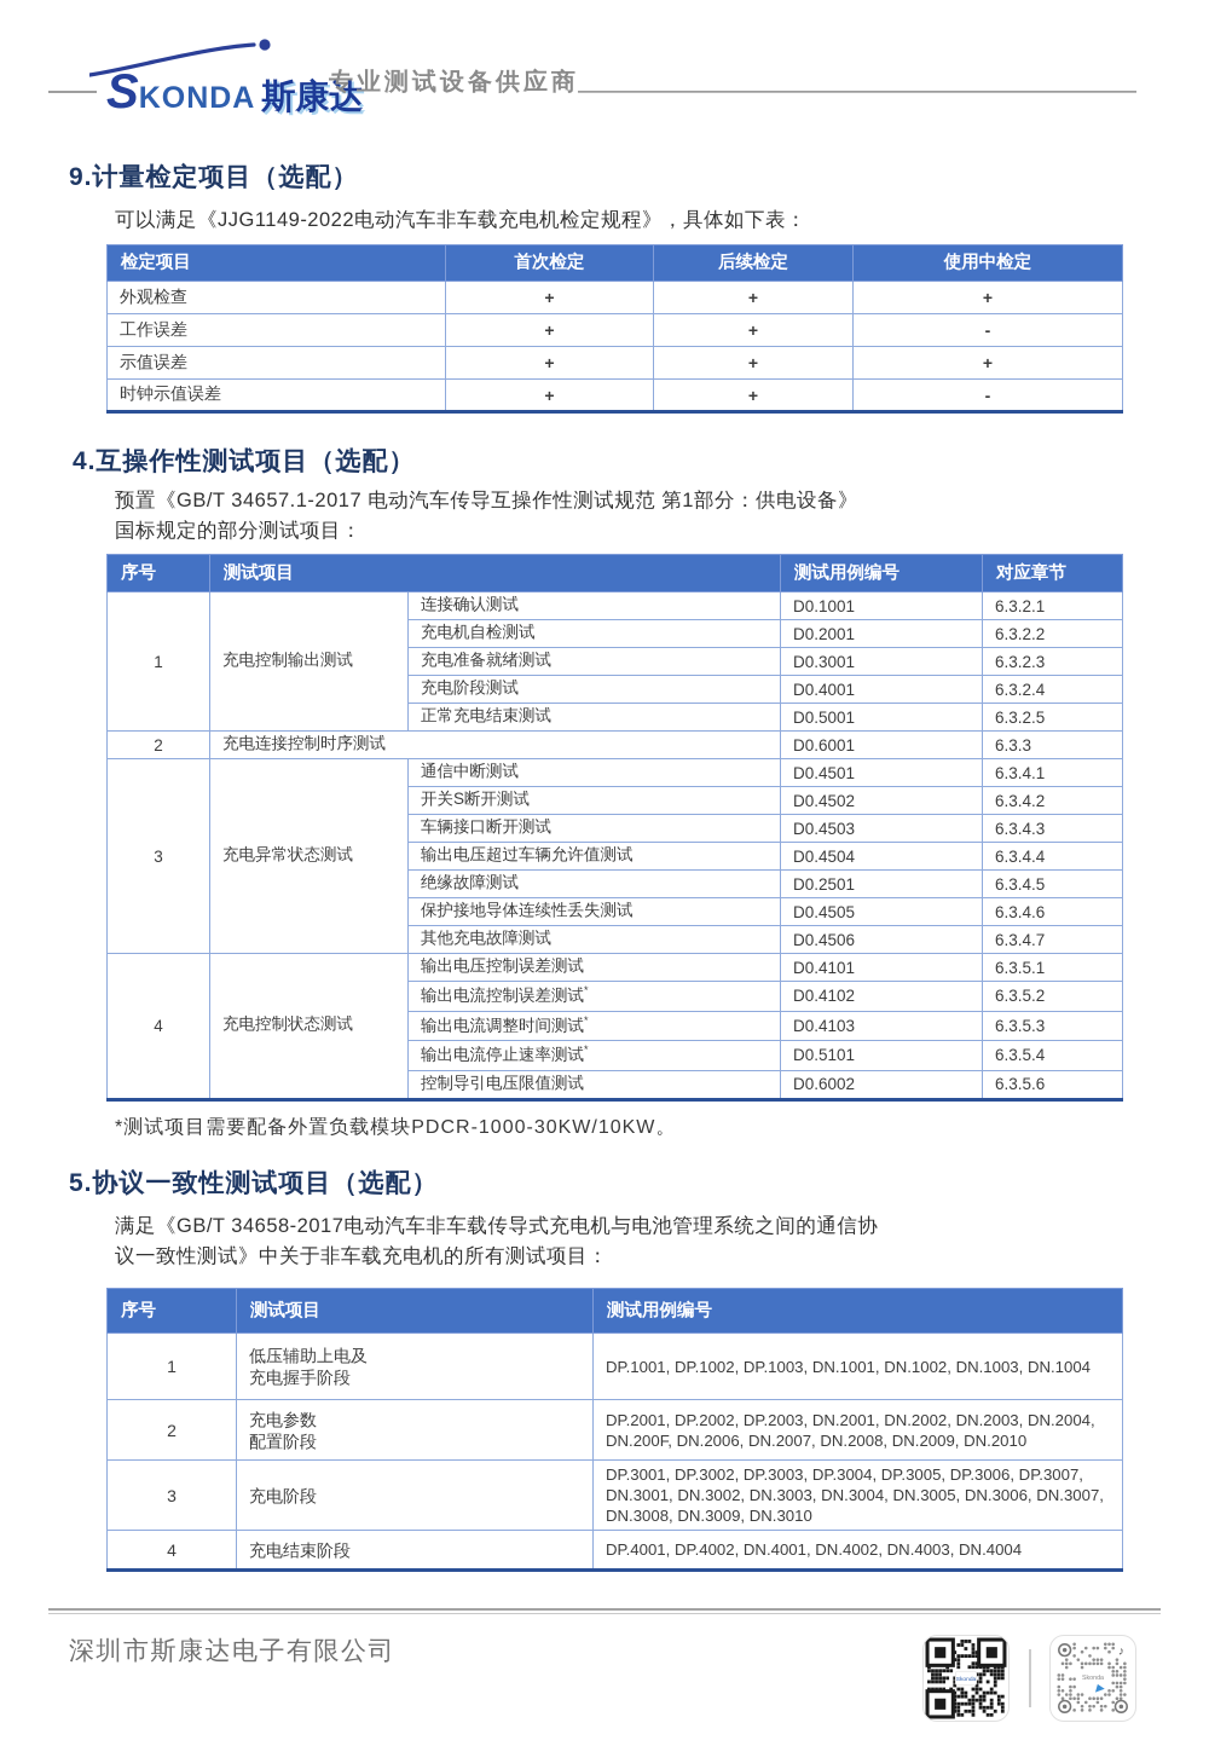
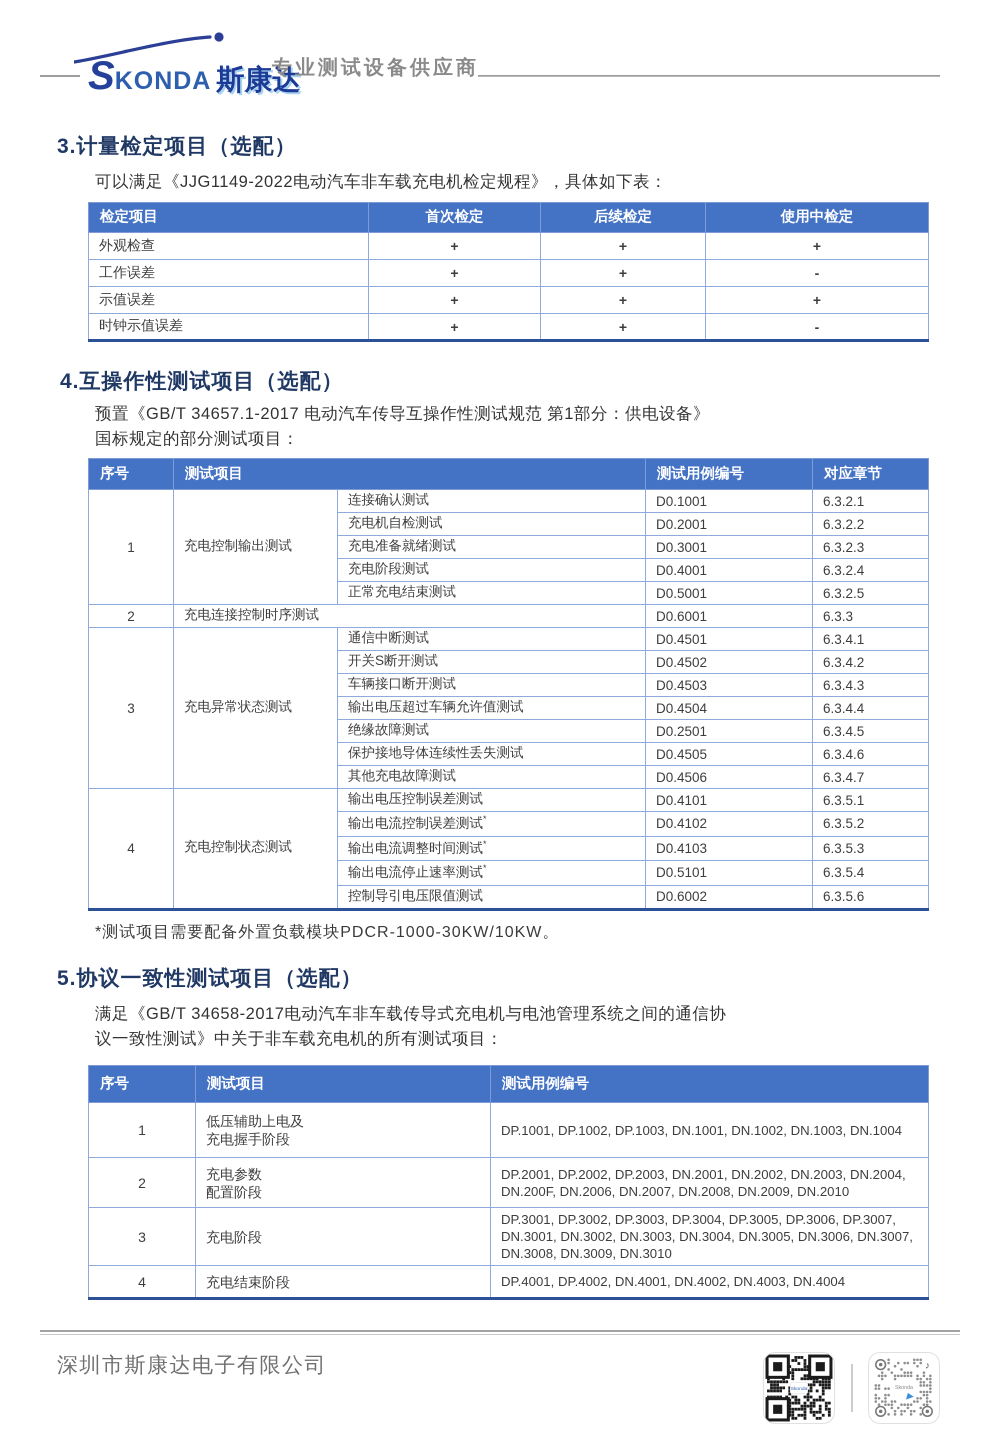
  SKONDA 斯康达
  专业测试设备供应商
- 9.计量检定项目（选配）
+ 3.计量检定项目（选配）
  可以满足《JJG1149-2022电动汽车非车载充电机检定规程》，具体如下表：
  检定项目	首次检定	后续检定	使用中检定
  外观检查	+	+	+
  工作误差	+	+	-
  示值误差	+	+	+
  时钟示值误差	+	+	-
  4.互操作性测试项目（选配）
  预置《GB/T 34657.1-2017 电动汽车传导互操作性测试规范 第1部分：供电设备》
  国标规定的部分测试项目：
  序号	测试项目	测试用例编号	对应章节
  1	充电控制输出测试	连接确认测试	D0.1001	6.3.2.1
  充电机自检测试	D0.2001	6.3.2.2
  充电准备就绪测试	D0.3001	6.3.2.3
  充电阶段测试	D0.4001	6.3.2.4
  正常充电结束测试	D0.5001	6.3.2.5
  2	充电连接控制时序测试	D0.6001	6.3.3
  3	充电异常状态测试	通信中断测试	D0.4501	6.3.4.1
  开关S断开测试	D0.4502	6.3.4.2
  车辆接口断开测试	D0.4503	6.3.4.3
  输出电压超过车辆允许值测试	D0.4504	6.3.4.4
  绝缘故障测试	D0.2501	6.3.4.5
  保护接地导体连续性丢失测试	D0.4505	6.3.4.6
  其他充电故障测试	D0.4506	6.3.4.7
  4	充电控制状态测试	输出电压控制误差测试	D0.4101	6.3.5.1
  输出电流控制误差测试*	D0.4102	6.3.5.2
  输出电流调整时间测试*	D0.4103	6.3.5.3
  输出电流停止速率测试*	D0.5101	6.3.5.4
  控制导引电压限值测试	D0.6002	6.3.5.6
  *测试项目需要配备外置负载模块PDCR-1000-30KW/10KW。
  5.协议一致性测试项目（选配）
  满足《GB/T 34658-2017电动汽车非车载传导式充电机与电池管理系统之间的通信协
  议一致性测试》中关于非车载充电机的所有测试项目：
  序号	测试项目	测试用例编号
  1	低压辅助上电及充电握手阶段	DP.1001, DP.1002, DP.1003, DN.1001, DN.1002, DN.1003, DN.1004
  2	充电参数配置阶段	DP.2001, DP.2002, DP.2003, DN.2001, DN.2002, DN.2003, DN.2004, DN.200F, DN.2006, DN.2007, DN.2008, DN.2009, DN.2010
  3	充电阶段	DP.3001, DP.3002, DP.3003, DP.3004, DP.3005, DP.3006, DP.3007, DN.3001, DN.3002, DN.3003, DN.3004, DN.3005, DN.3006, DN.3007, DN.3008, DN.3009, DN.3010
  4	充电结束阶段	DP.4001, DP.4002, DN.4001, DN.4002, DN.4003, DN.4004
  深圳市斯康达电子有限公司
  ♪
